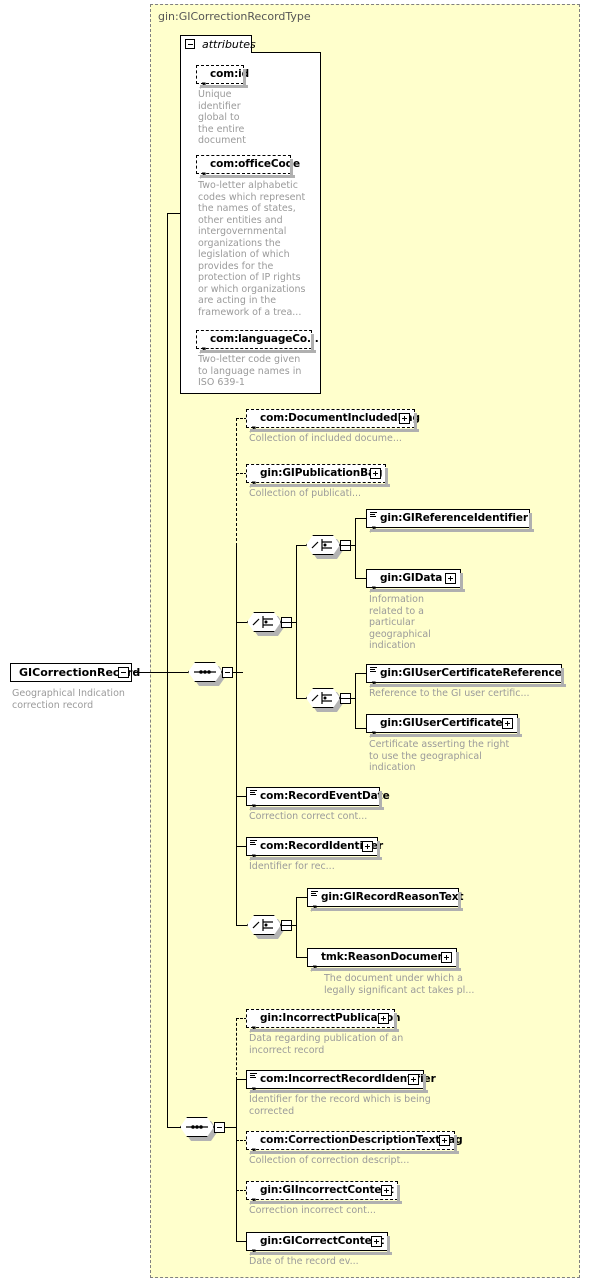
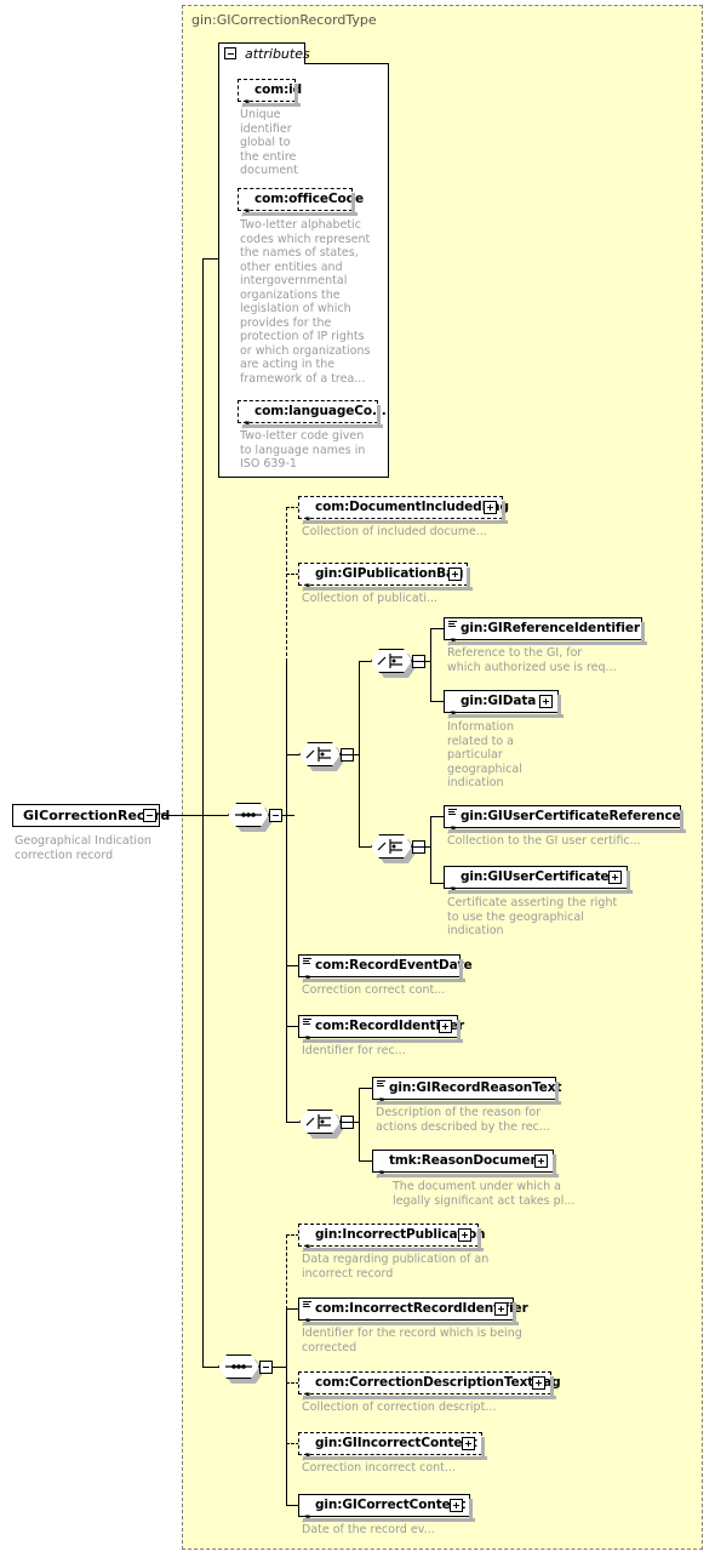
  gin:GICorrectionRecordType
  GICorrectionRecr
  Geographical Indication correction record
  attributes
  com:i
  Unique
  identifier
  global to
  the entire
  document
  com:officeCoe
  Two-letter alphabetic
  codes which represent
  the names of states,
  other entities and
  intergovernmental
  organizations the
  legislation of which
  provides for the
  protection of IP rights
  or which organizations
  are acting in the
  framework of a trea...
  com:languageCo..
  Two-letter code given
  to language names in
  ISO 639-1
  com:DocumentIncluded
  Collection of included docume...
  gin:GIPublicationB
  Collection of publicati...
  gin:GIReferenceIdentifier
+ Reference to the GI, for
+ which authorized use is req...
  gin:GIData
  Information
  related to a
  particular
  geographical
  indication
  gin:GIUserCertificateReference
- Reference to the GI user certific...
+ Collection to the GI user certific...
  gin:GIUserCertificate
  Certificate asserting the right
  to use the geographical
  indication
  com:RecordEventDae
  Correction correct cont...
  com:RecordIdenter
  Identifier for rec...
  gin:GIRecordReasonTex
+ Description of the reason for
+ actions described by the rec...
  tmk:ReasonDocume
  The document under which a
  legally significant act takes pl...
  gin:IncorrectPublicao
  Data regarding publication of an
  incorrect record
  com:IncorrectRecordIdenier
  Identifier for the record which is being
  corrected
  com:CorrectionDescriptionTextag
  Collection of correction descript...
  gin:GIIncorrectConte
  Correction incorrect cont...
  gin:GICorrectConte
  Date of the record ev...
